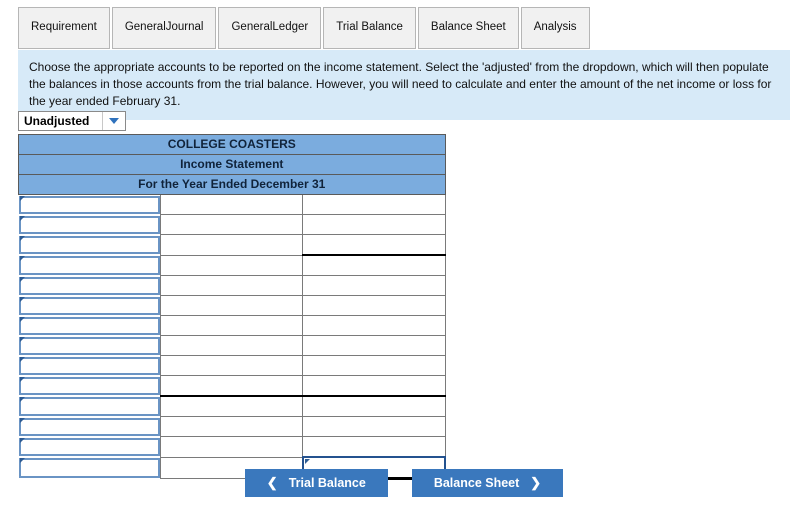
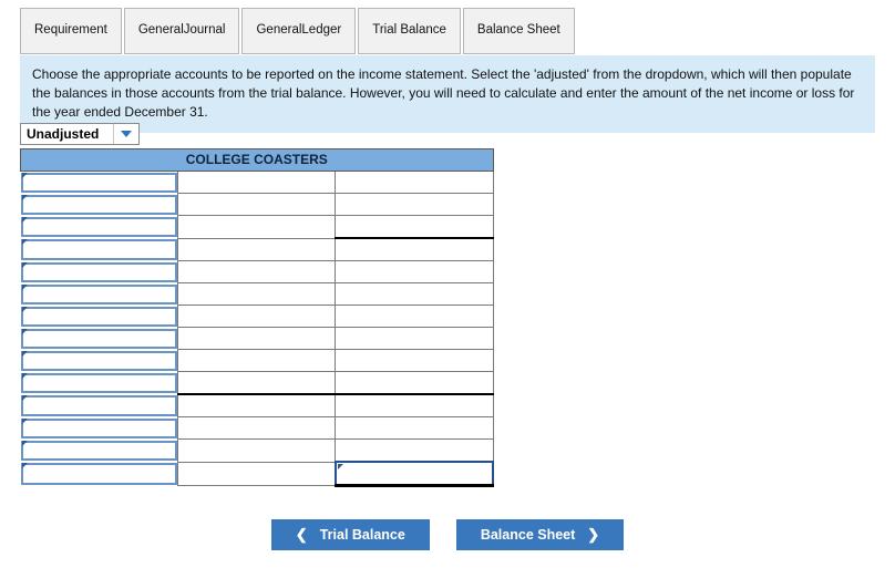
  Requirement
  General
  Journal
  General
  Ledger
  Trial Balance
  Balance Sheet
- Analysis
- Choose the appropriate accounts to be reported on the income statement. Select the 'adjusted' from the dropdown, which will then populate the balances in those accounts from the trial balance. However, you will need to calculate and enter the amount of the net income or loss for the year ended February 31.
+ Choose the appropriate accounts to be reported on the income statement. Select the 'adjusted' from the dropdown, which will then populate the balances in those accounts from the trial balance. However, you will need to calculate and enter the amount of the net income or loss for the year ended December 31.
  Unadjusted
  COLLEGE COASTERS
- Income Statement
- For the Year Ended December 31
  ❮
  Trial Balance
  Balance Sheet
  ❯
